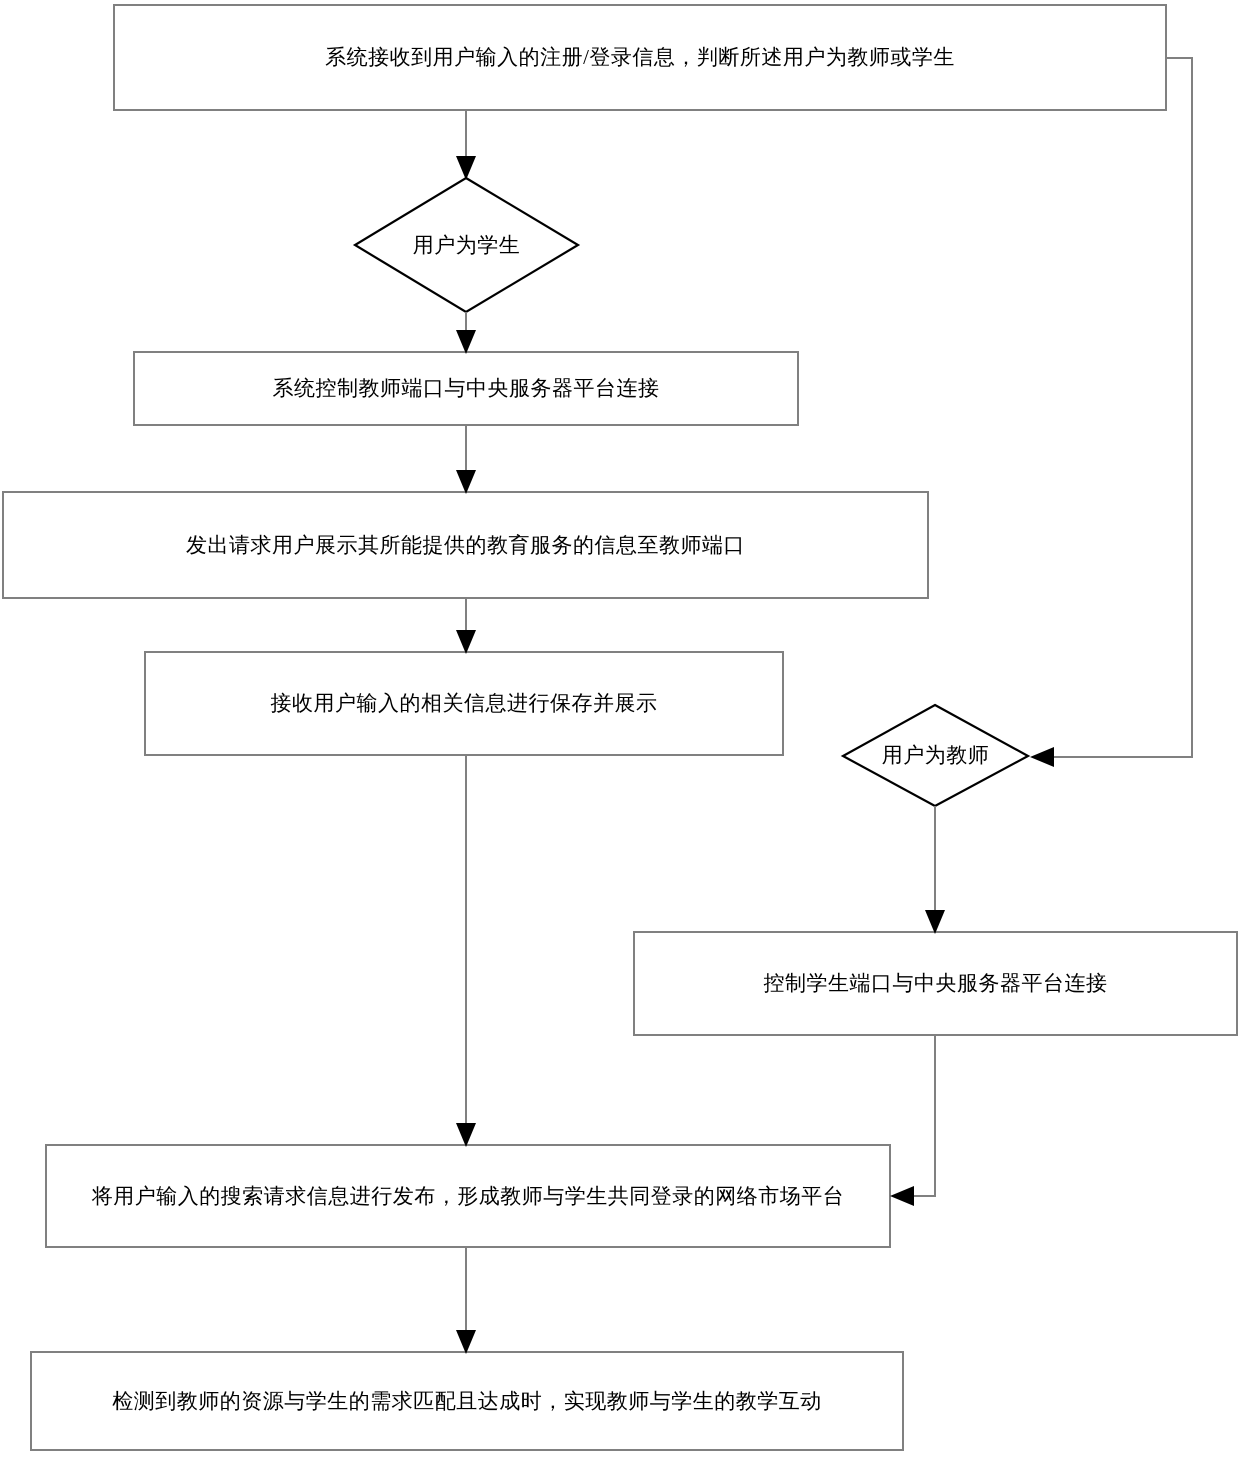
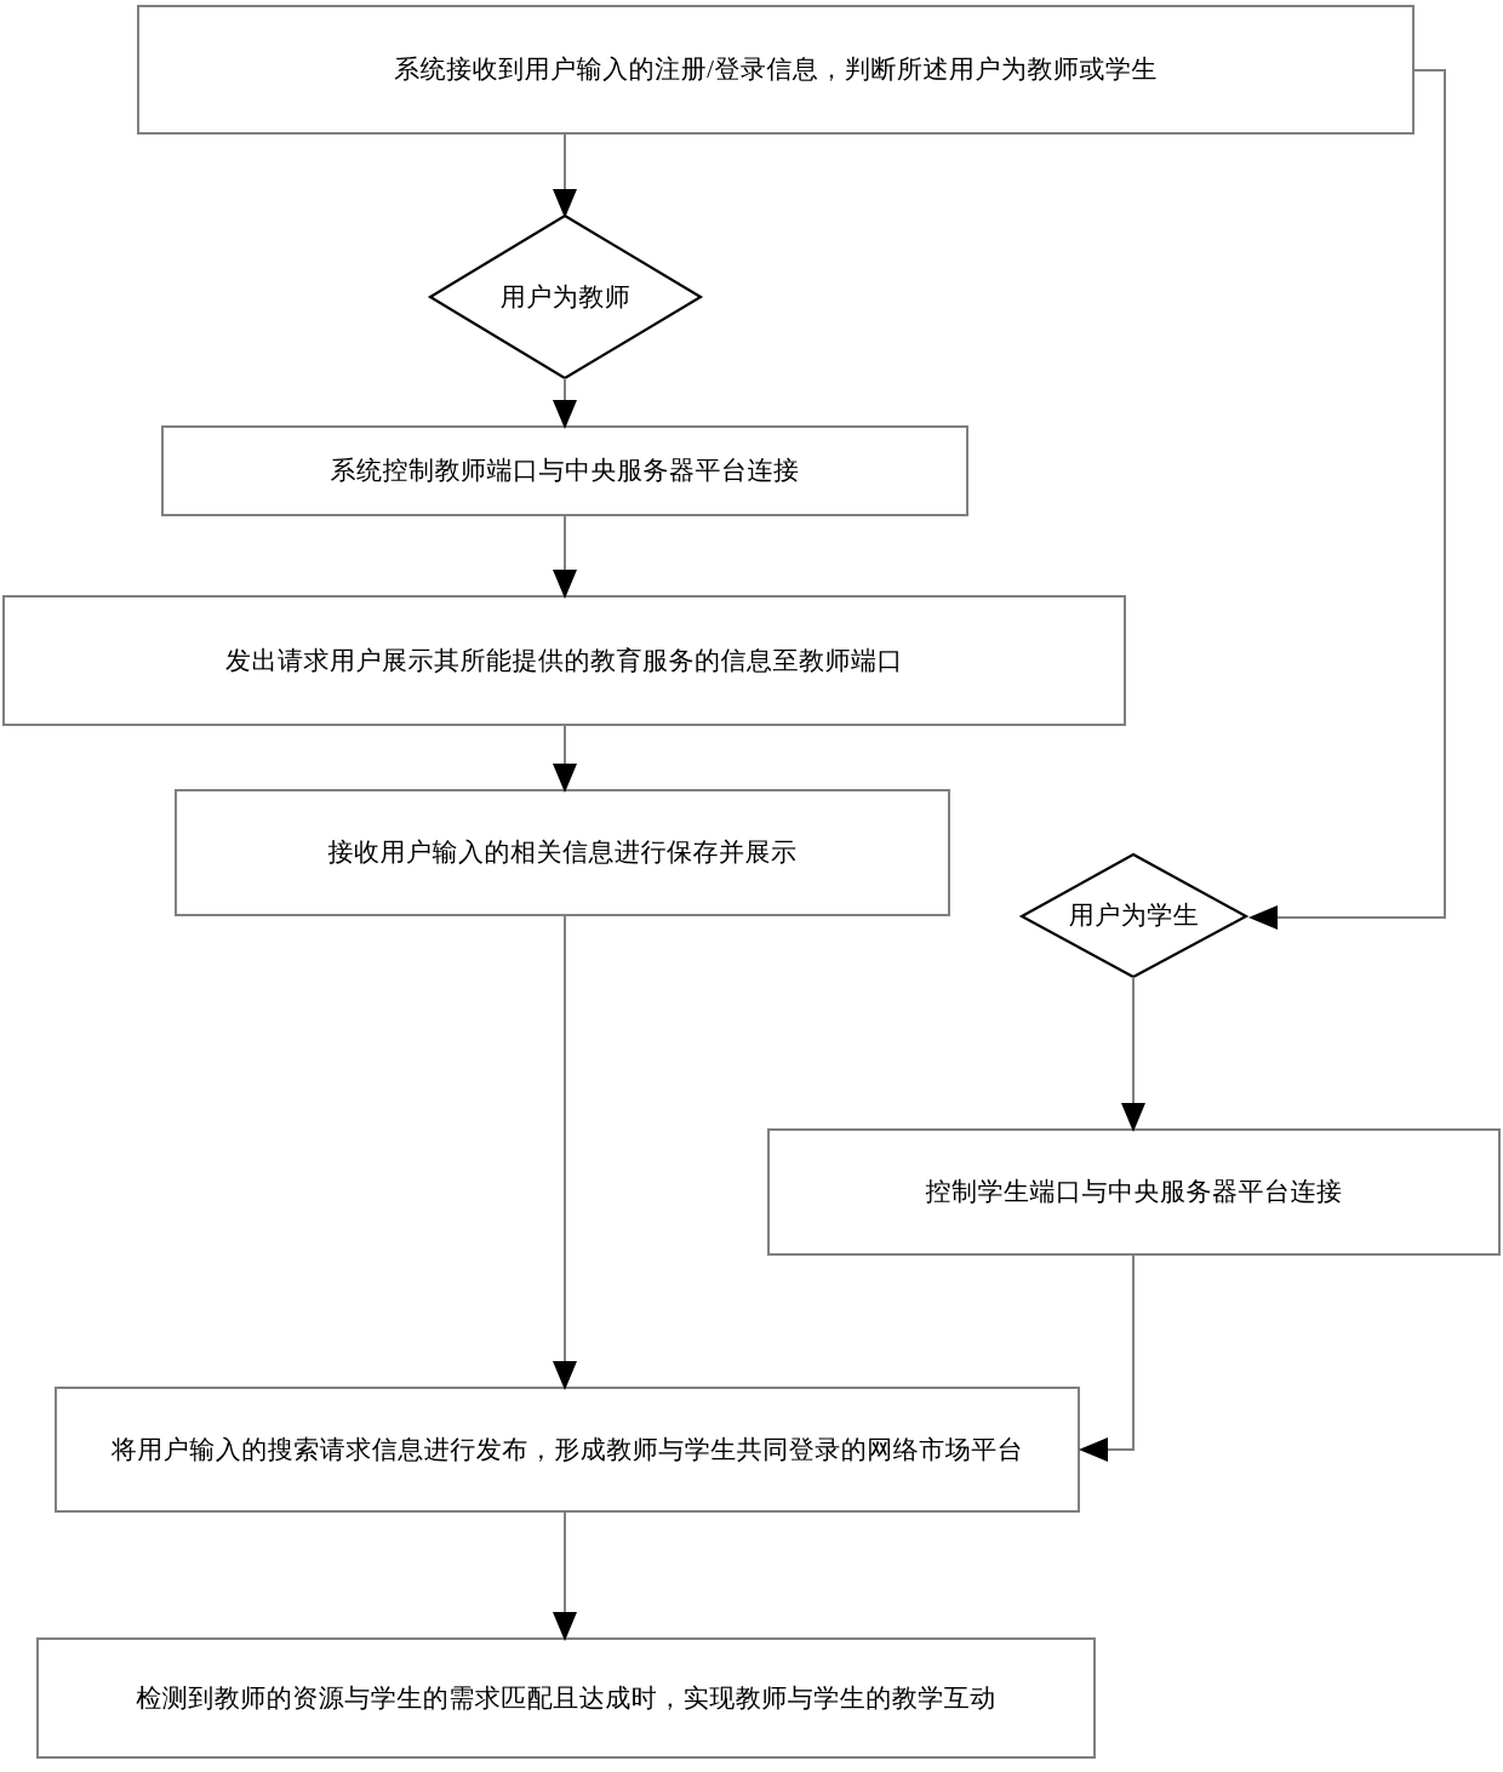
  系统接收到用户输入的注册/登录信息，判断所述用户为教师或学生
- 用户为学生
+ 用户为教师
  系统控制教师端口与中央服务器平台连接
  发出请求用户展示其所能提供的教育服务的信息至教师端口
  接收用户输入的相关信息进行保存并展示
- 用户为教师
+ 用户为学生
  控制学生端口与中央服务器平台连接
  将用户输入的搜索请求信息进行发布，形成教师与学生共同登录的网络市场平台
  检测到教师的资源与学生的需求匹配且达成时，实现教师与学生的教学互动
